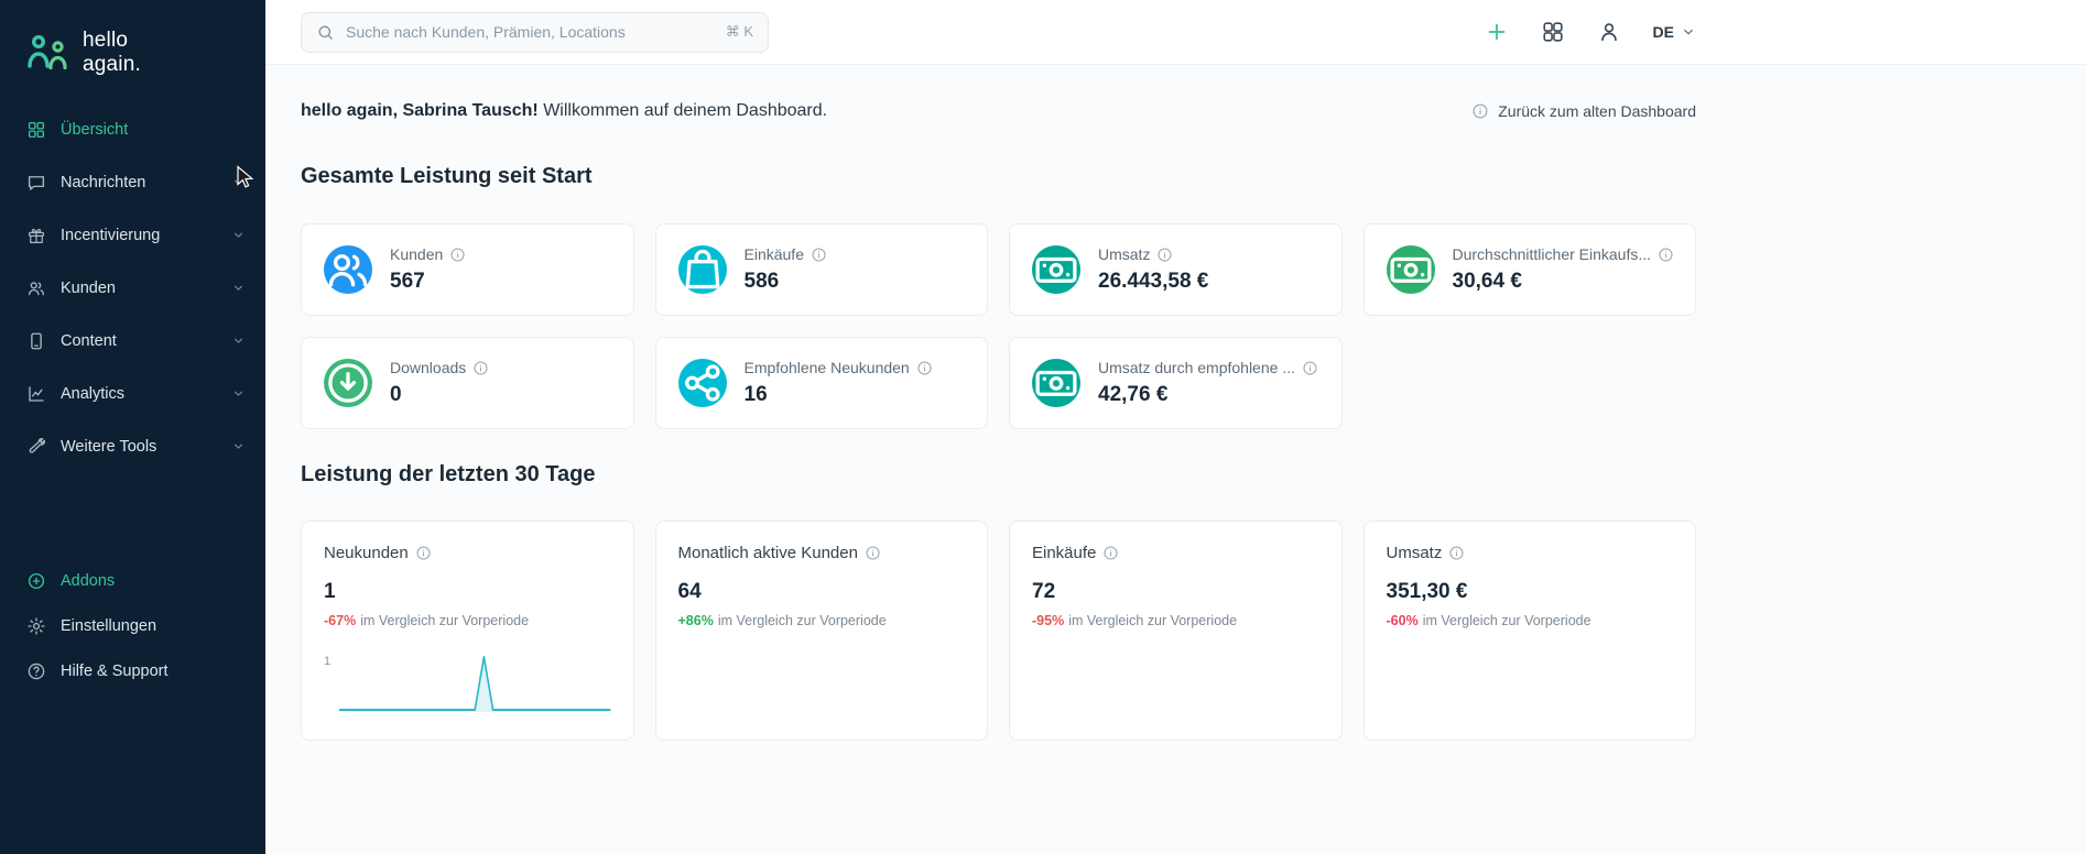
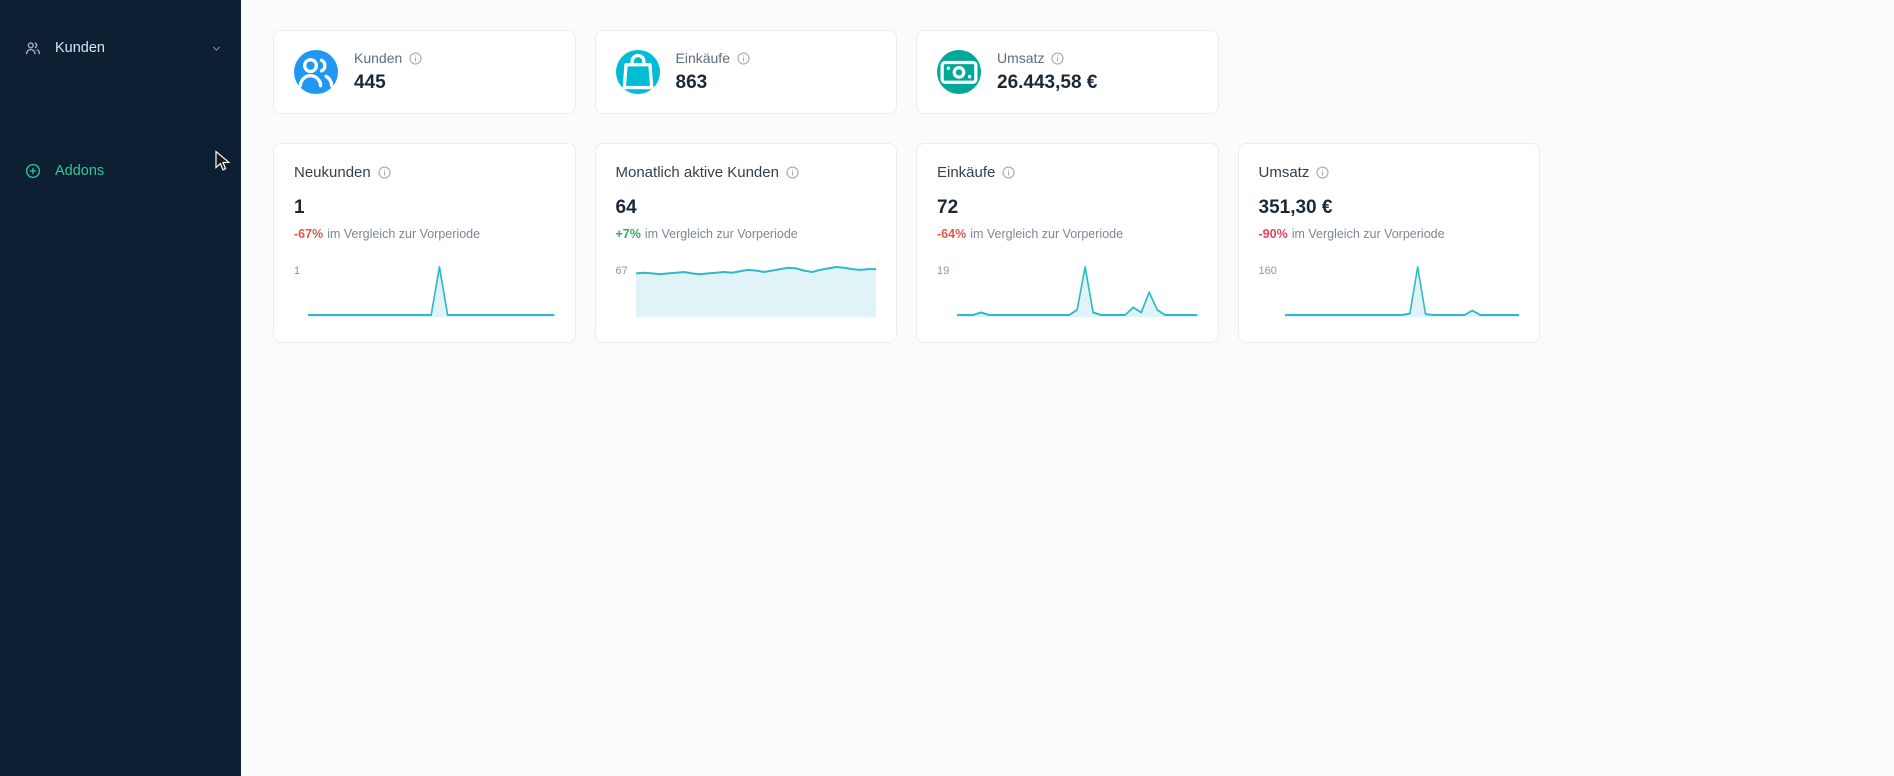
- hello
- again.
- Übersicht
- Nachrichten
- Incentivierung
  Kunden
- Content
- Analytics
- Weitere Tools
  Addons
- Einstellungen
- Hilfe & Support
- Suche nach Kunden, Prämien, Locations
- ⌘ K
- DE
- hello again, Sabrina Tausch! Willkommen auf deinem Dashboard.
- Zurück zum alten Dashboard
- Gesamte Leistung seit Start
  Kunden
- 567
+ 445
  Einkäufe
- 586
+ 863
  Umsatz
  26.443,58 €
- Durchschnittlicher Einkaufs...
- 30,64 €
- Downloads
- 0
- Empfohlene Neukunden
- 16
- Umsatz durch empfohlene ...
- 42,76 €
- Leistung der letzten 30 Tage
  Neukunden
  1
  -67% im Vergleich zur Vorperiode
  1
  Monatlich aktive Kunden
  64
- +86% im Vergleich zur Vorperiode
+ +7% im Vergleich zur Vorperiode
+ 67
  Einkäufe
  72
- -95% im Vergleich zur Vorperiode
+ -64% im Vergleich zur Vorperiode
+ 19
  Umsatz
  351,30 €
- -60% im Vergleich zur Vorperiode
+ -90% im Vergleich zur Vorperiode
+ 160
